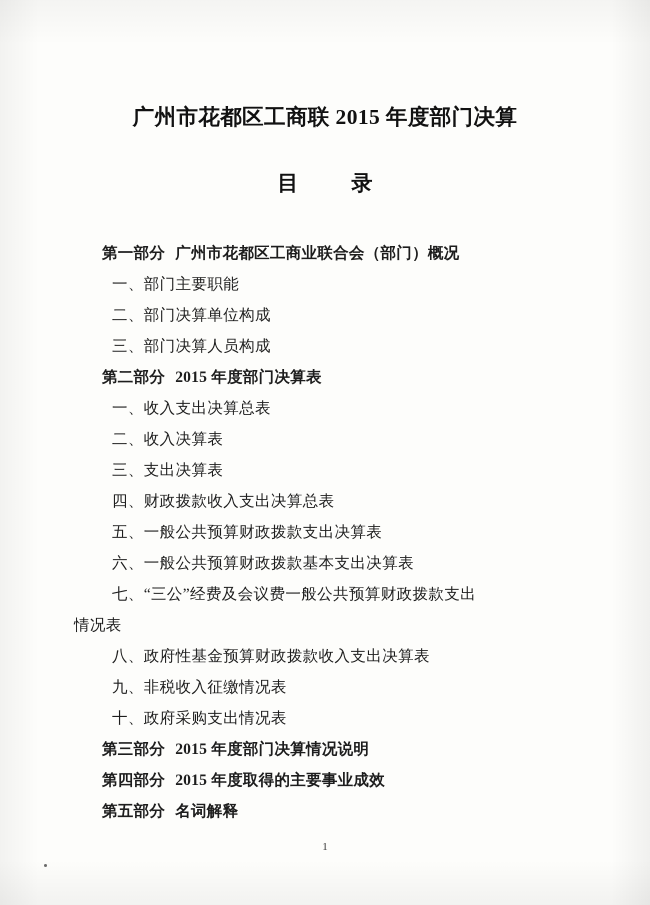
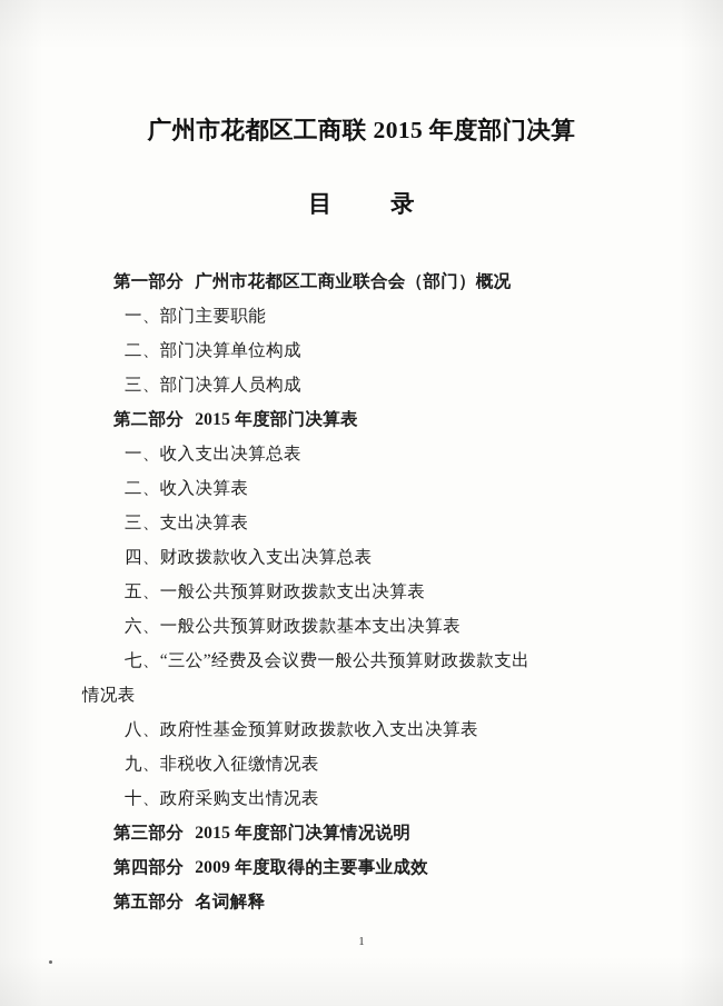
  广州市花都区工商联 2015 年度部门决算
  目 录
  第一部分 广州市花都区工商业联合会（部门）概况
  一、部门主要职能
  二、部门决算单位构成
  三、部门决算人员构成
  第二部分 2015 年度部门决算表
  一、收入支出决算总表
  二、收入决算表
  三、支出决算表
  四、财政拨款收入支出决算总表
  五、一般公共预算财政拨款支出决算表
  六、一般公共预算财政拨款基本支出决算表
  七、“三公”经费及会议费一般公共预算财政拨款支出
  情况表
  八、政府性基金预算财政拨款收入支出决算表
  九、非税收入征缴情况表
  十、政府采购支出情况表
  第三部分 2015 年度部门决算情况说明
- 第四部分 2015 年度取得的主要事业成效
+ 第四部分 2009 年度取得的主要事业成效
  第五部分 名词解释
  1
